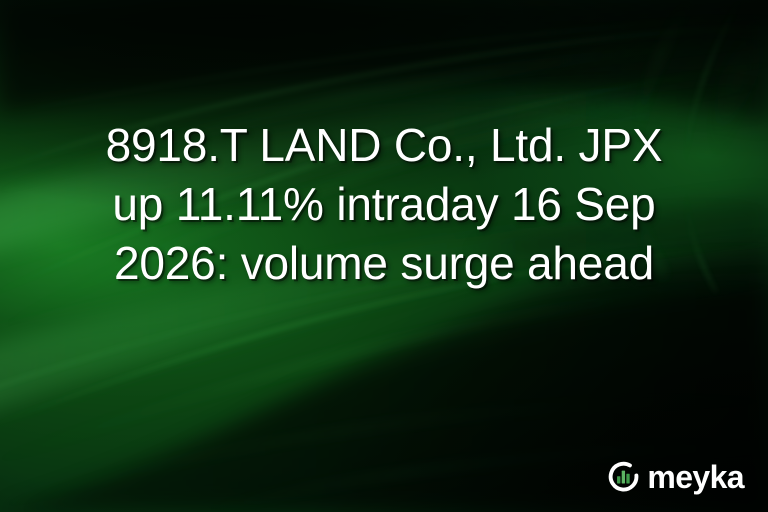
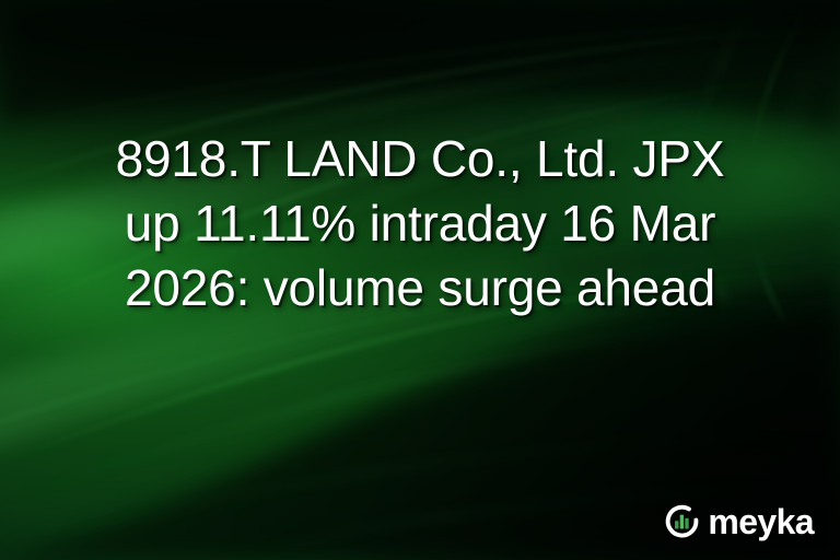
  8918.T LAND Co., Ltd. JPX
- up 11.11% intraday 16 Sep
+ up 11.11% intraday 16 Mar
  2026: volume surge ahead
  meyka
